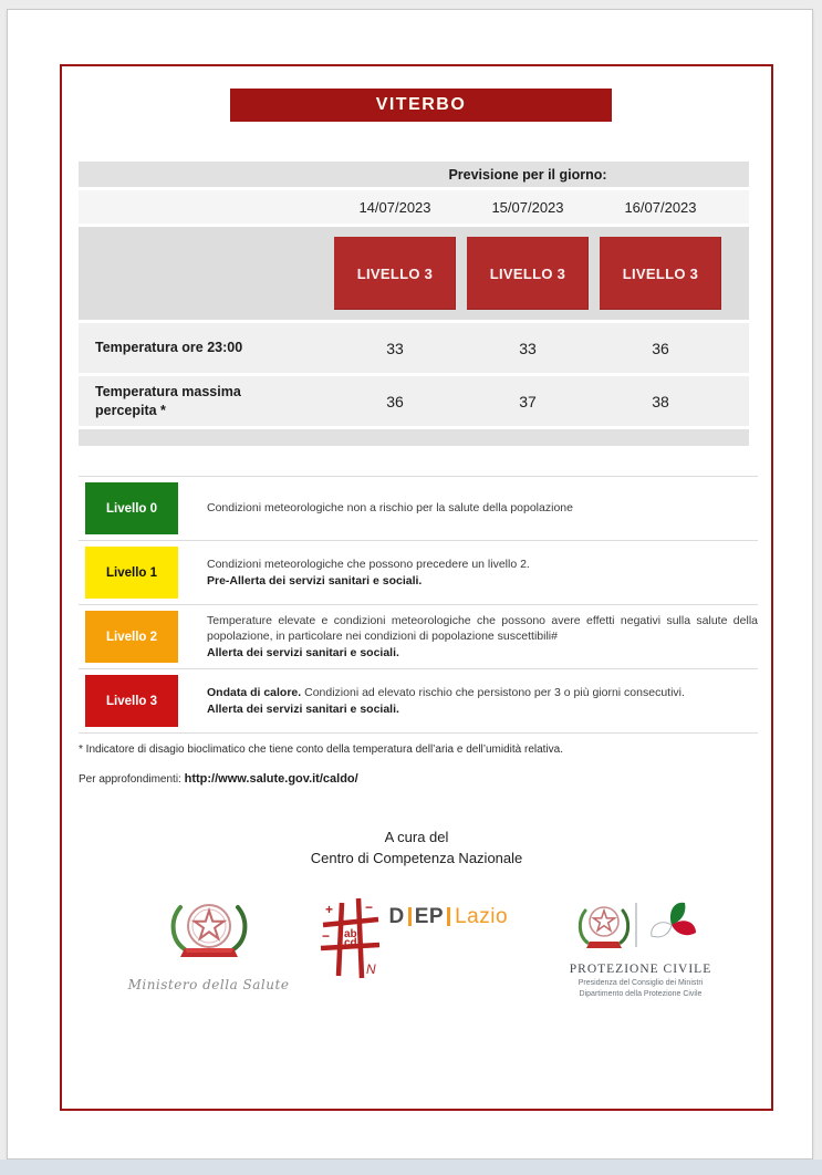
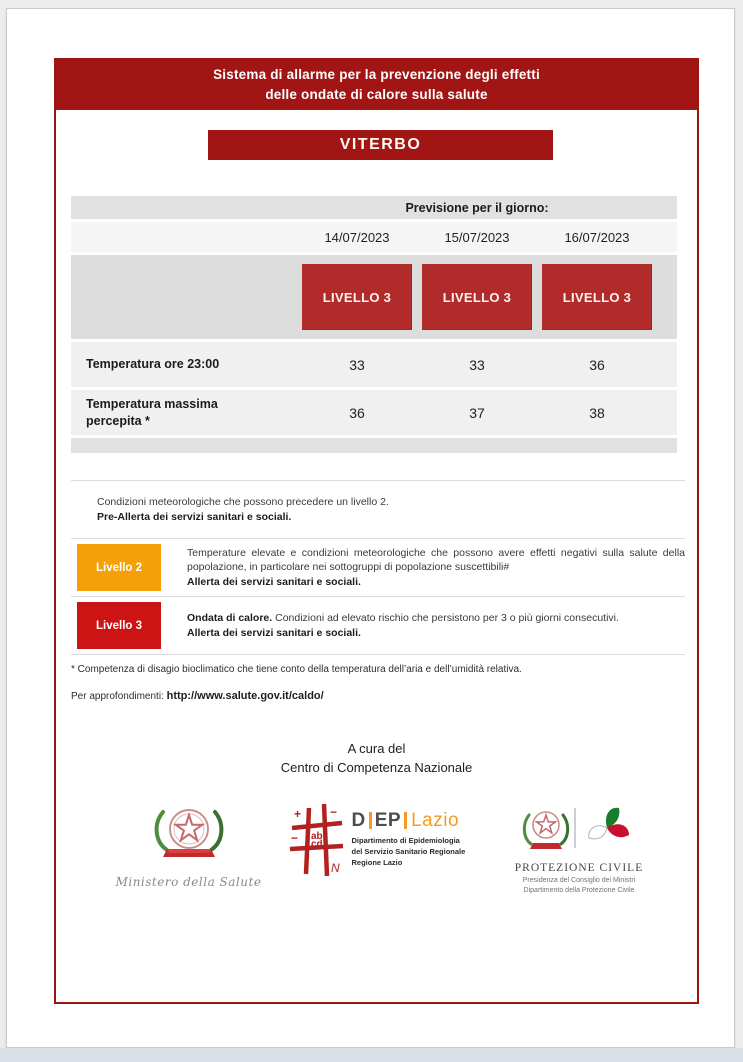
+ Sistema di allarme per la prevenzione degli effetti
+ delle ondate di calore sulla salute
  VITERBO
  Previsione per il giorno:
  14/07/2023
  15/07/2023
  16/07/2023
  LIVELLO 3
  LIVELLO 3
  LIVELLO 3
  Temperatura ore 23:00
  33
  33
  36
  Temperatura massima percepita *
  36
  37
  38
- Livello 0
- Condizioni meteorologiche non a rischio per la salute della popolazione
- Livello 1
  Condizioni meteorologiche che possono precedere un livello 2.
  Pre-Allerta dei servizi sanitari e sociali.
  Livello 2
- Temperature elevate e condizioni meteorologiche che possono avere effetti negativi sulla salute della popolazione, in particolare nei condizioni di popolazione suscettibili#
+ Temperature elevate e condizioni meteorologiche che possono avere effetti negativi sulla salute della popolazione, in particolare nei sottogruppi di popolazione suscettibili#
  Allerta dei servizi sanitari e sociali.
  Livello 3
  Ondata di calore. Condizioni ad elevato rischio che persistono per 3 o più giorni consecutivi.
  Allerta dei servizi sanitari e sociali.
- * Indicatore di disagio bioclimatico che tiene conto della temperatura dell’aria e dell’umidità relativa.
+ * Competenza di disagio bioclimatico che tiene conto della temperatura dell’aria e dell’umidità relativa.
  Per approfondimenti: http://www.salute.gov.it/caldo/
  A cura del
  Centro di Competenza Nazionale
  Ministero della Salute
  +
  −
  −
  ab
  cd
  N
  D
  EP
  Lazio
+ Dipartimento di Epidemiologia
+ del Servizio Sanitario Regionale
+ Regione Lazio
  PROTEZIONE CIVILE
